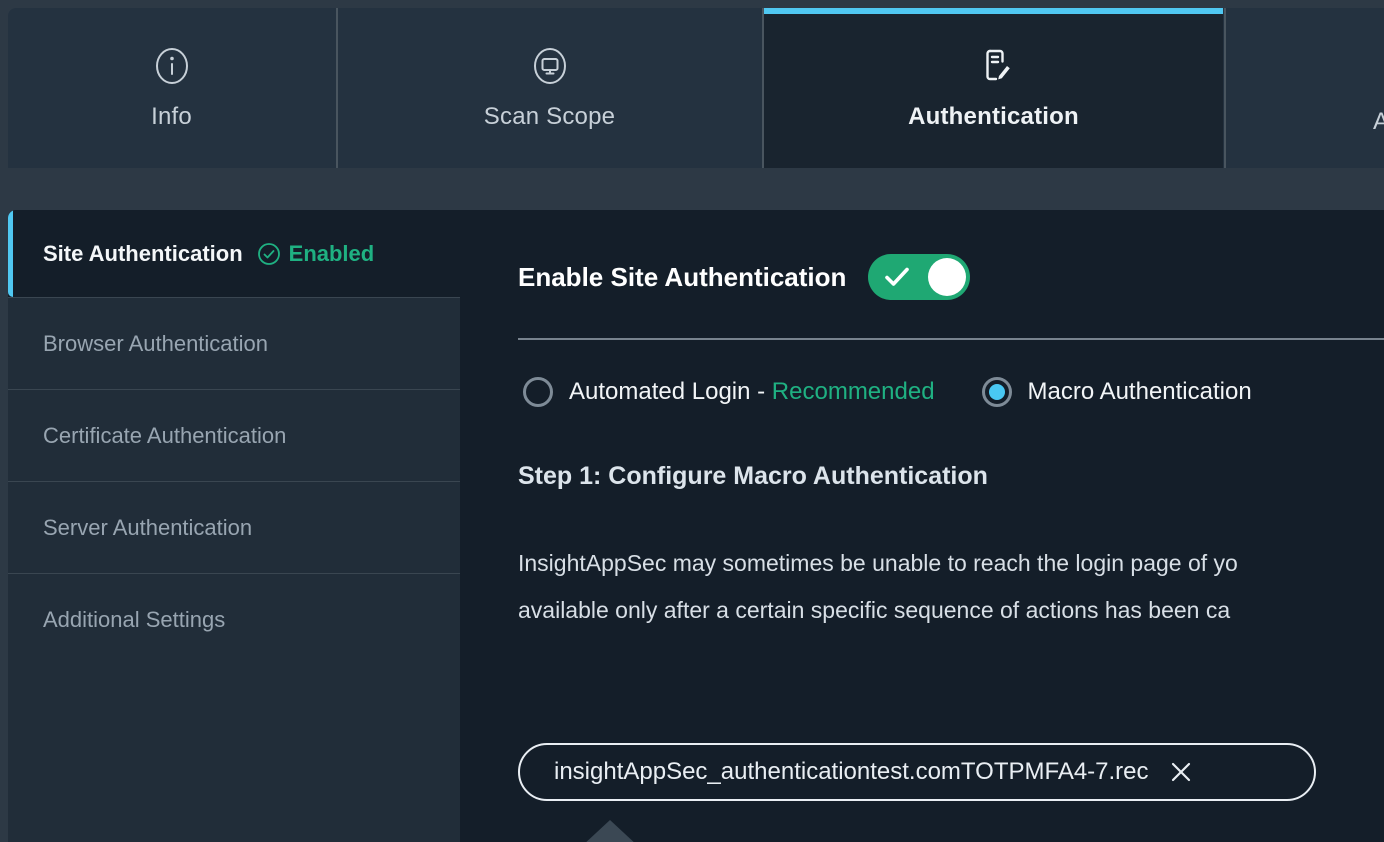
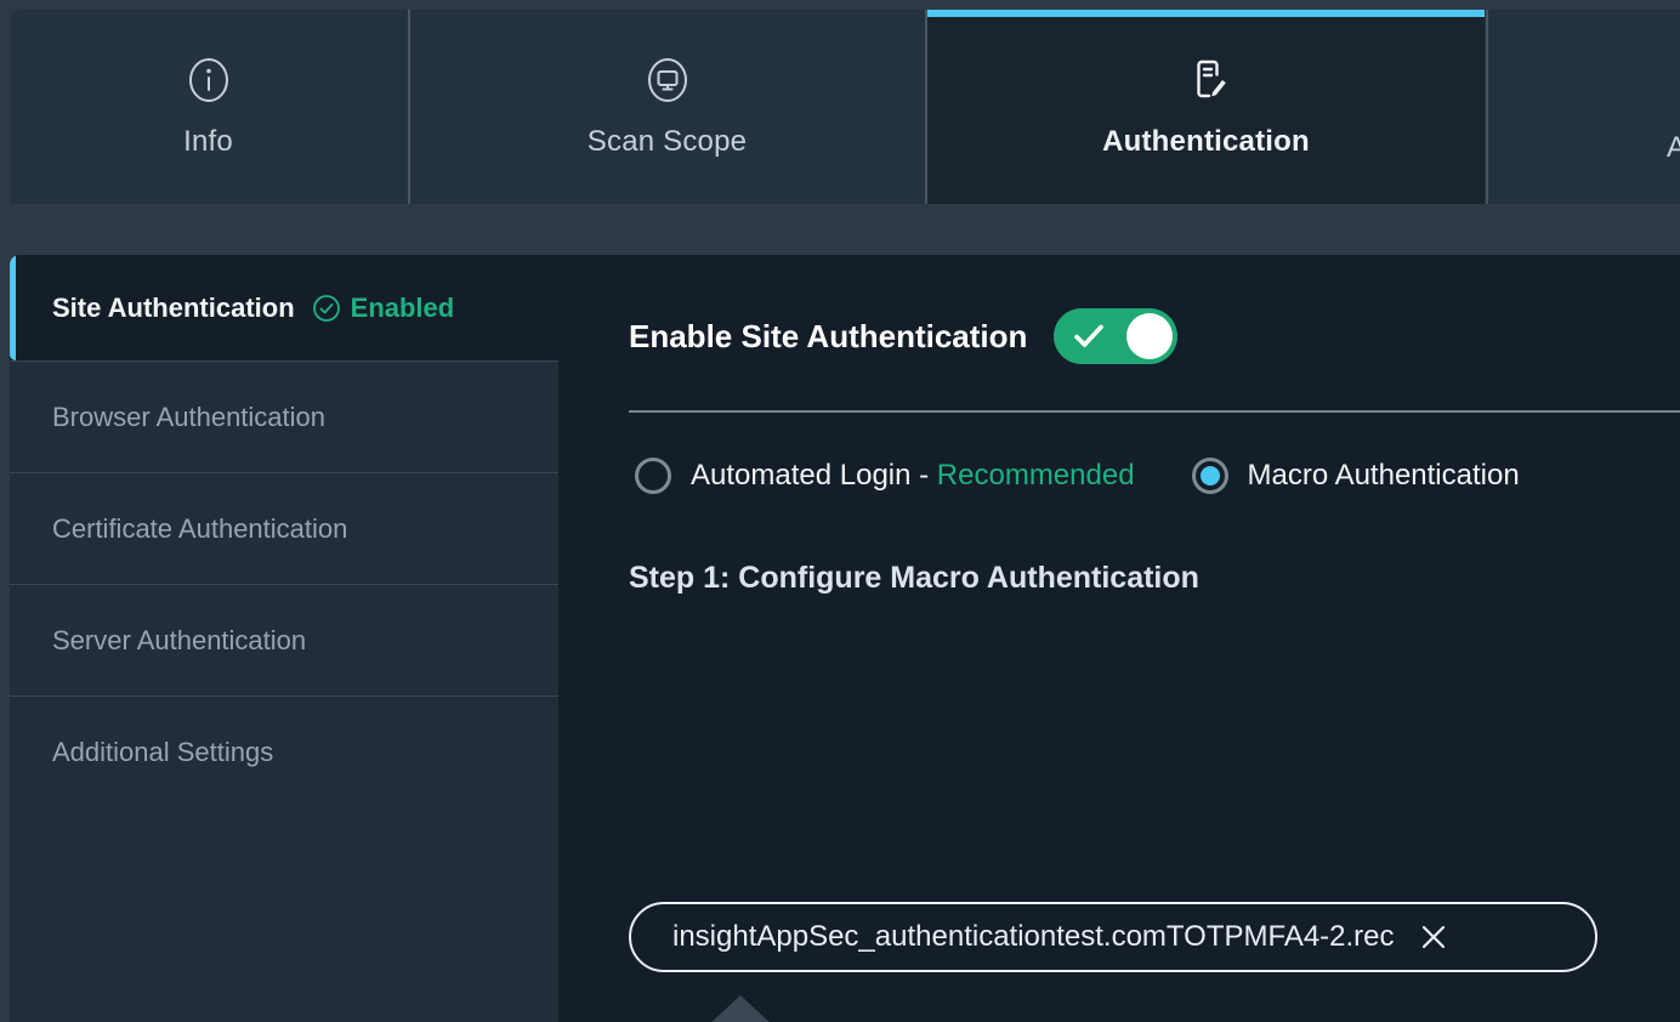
  Info
  Scan Scope
  Authentication
  Site Authentication
  Enabled
  Browser Authentication
  Certificate Authentication
  Server Authentication
  Additional Settings
  Enable Site Authentication
  Automated Login - Recommended
  Macro Authentication
  Step 1: Configure Macro Authentication
- InsightAppSec may sometimes be unable to reach the login page of yo
- available only after a certain specific sequence of actions has been ca
- insightAppSec_authenticationtest.comTOTPMFA4-7.rec
+ insightAppSec_authenticationtest.comTOTPMFA4-2.rec
